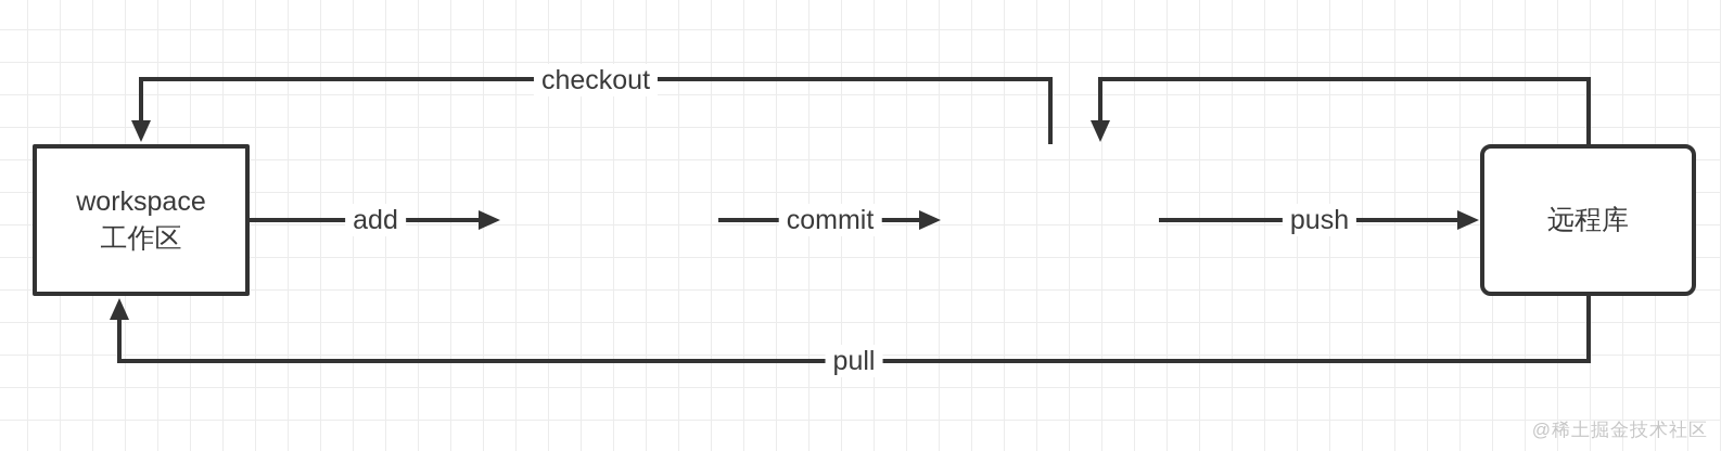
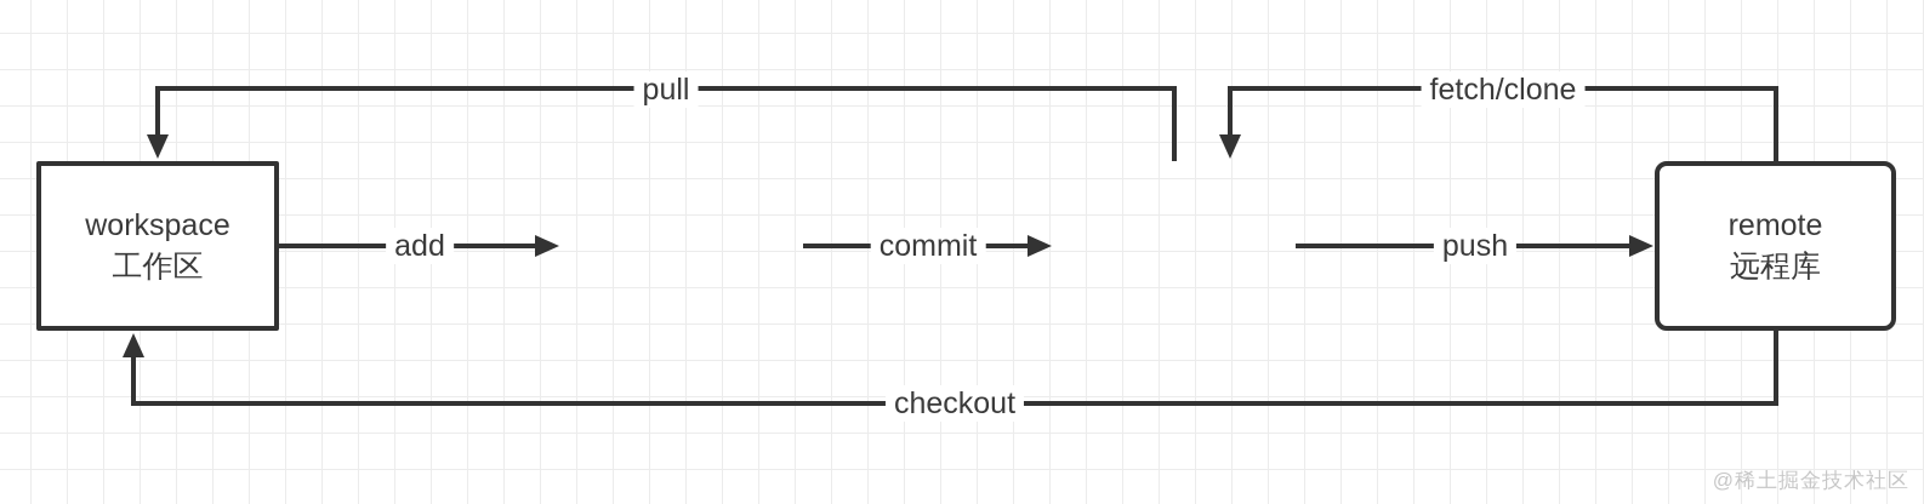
  workspace
  工作区
+ remote
  远程库
  add
  commit
  push
- checkout
+ pull
+ fetch/clone
- pull
+ checkout
  @稀土掘金技术社区
